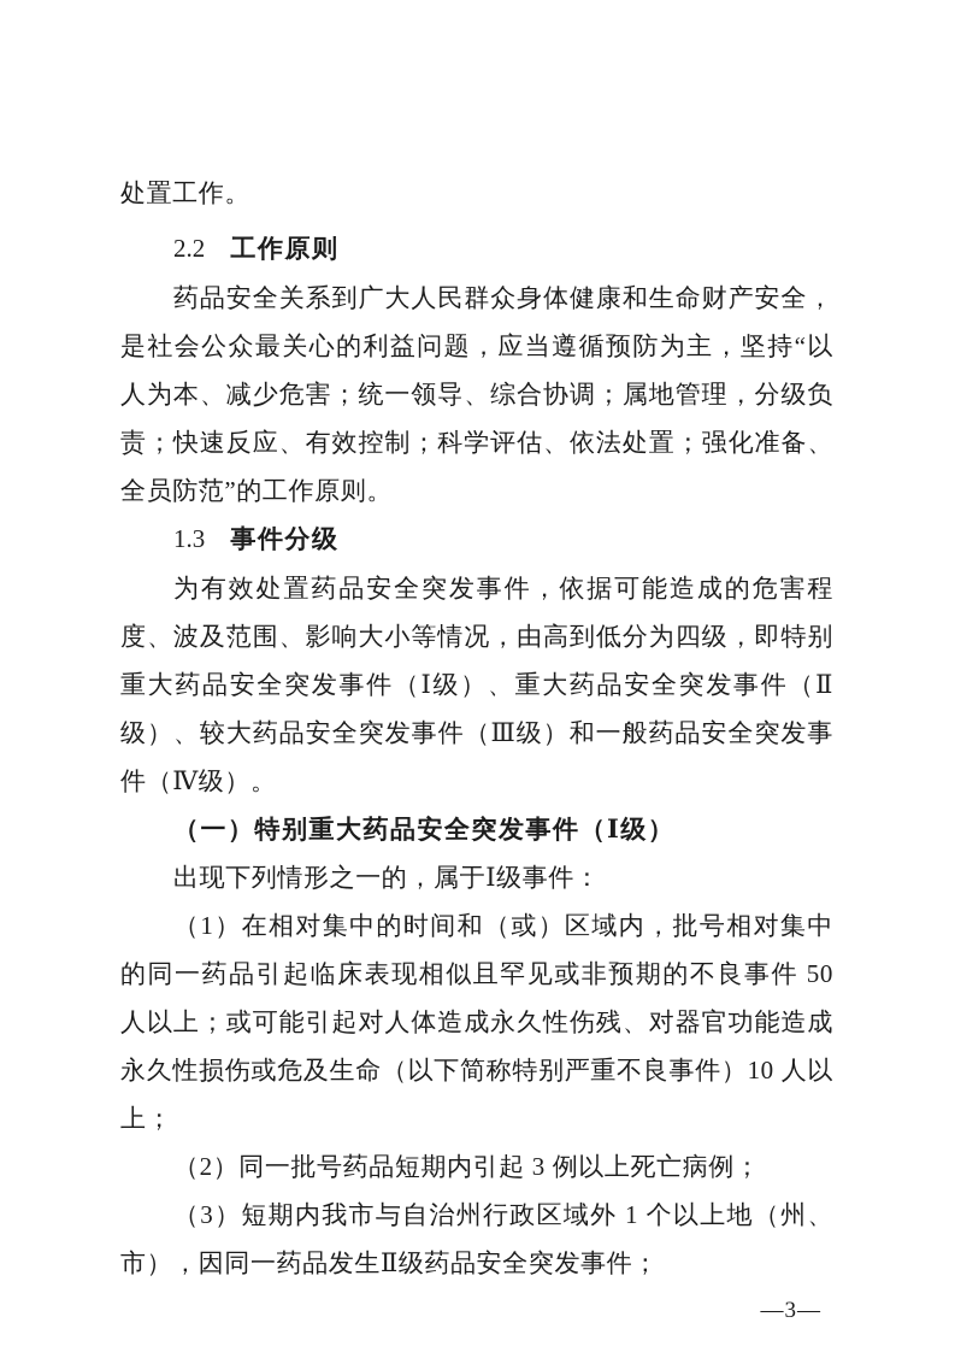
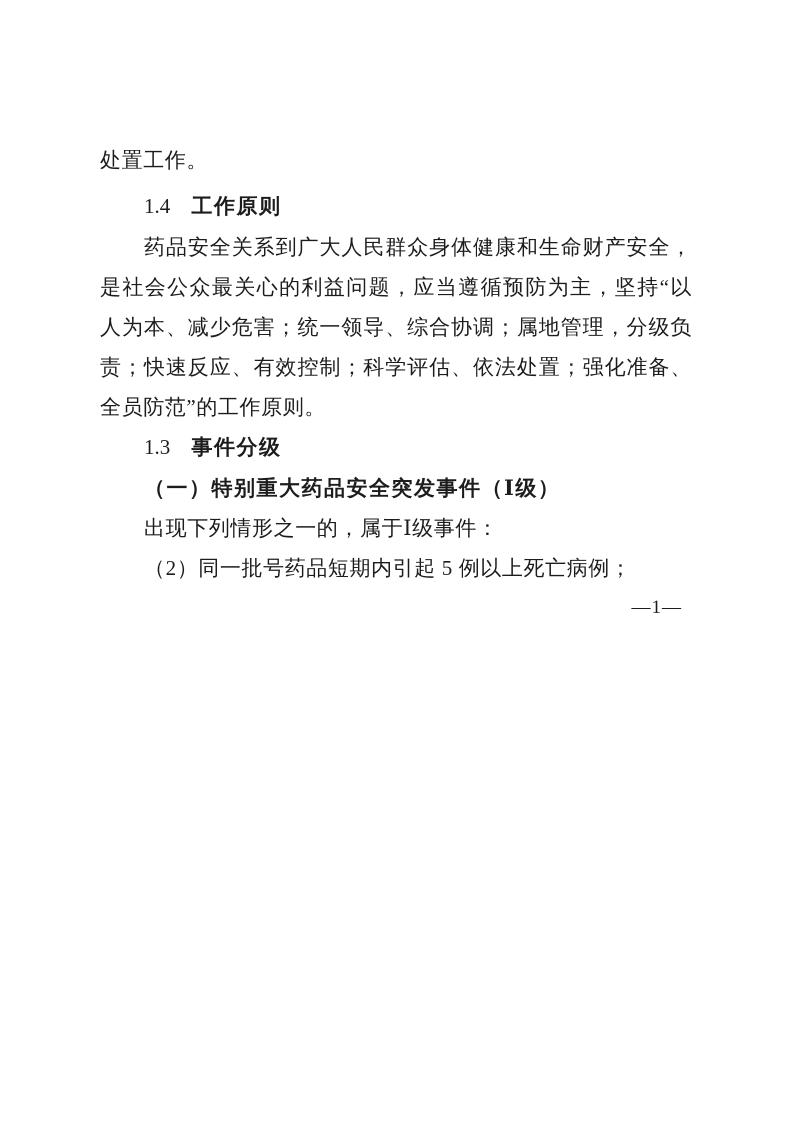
  处置工作。
- 2.2 工作原则
+ 1.4 工作原则
  药品安全关系到广大人民群众身体健康和生命财产安全，是社会公众最关心的利益问题，应当遵循预防为主，坚持“以人为本、减少危害；统一领导、综合协调；属地管理，分级负责；快速反应、有效控制；科学评估、依法处置；强化准备、全员防范”的工作原则。
  1.3 事件分级
- 为有效处置药品安全突发事件，依据可能造成的危害程度、波及范围、影响大小等情况，由高到低分为四级，即特别重大药品安全突发事件（Ⅰ级）、重大药品安全突发事件（Ⅱ级）、较大药品安全突发事件（Ⅲ级）和一般药品安全突发事件（Ⅳ级）。
  （一）特别重大药品安全突发事件（Ⅰ级）
  出现下列情形之一的，属于Ⅰ级事件：
- （1）在相对集中的时间和（或）区域内，批号相对集中的同一药品引起临床表现相似且罕见或非预期的不良事件 50 人以上；或可能引起对人体造成永久性伤残、对器官功能造成永久性损伤或危及生命（以下简称特别严重不良事件）10 人以上；
- （2）同一批号药品短期内引起 3 例以上死亡病例；
+ （2）同一批号药品短期内引起 5 例以上死亡病例；
- （3）短期内我市与自治州行政区域外 1 个以上地（州、市），因同一药品发生Ⅱ级药品安全突发事件；
- —3—
+ —1—
